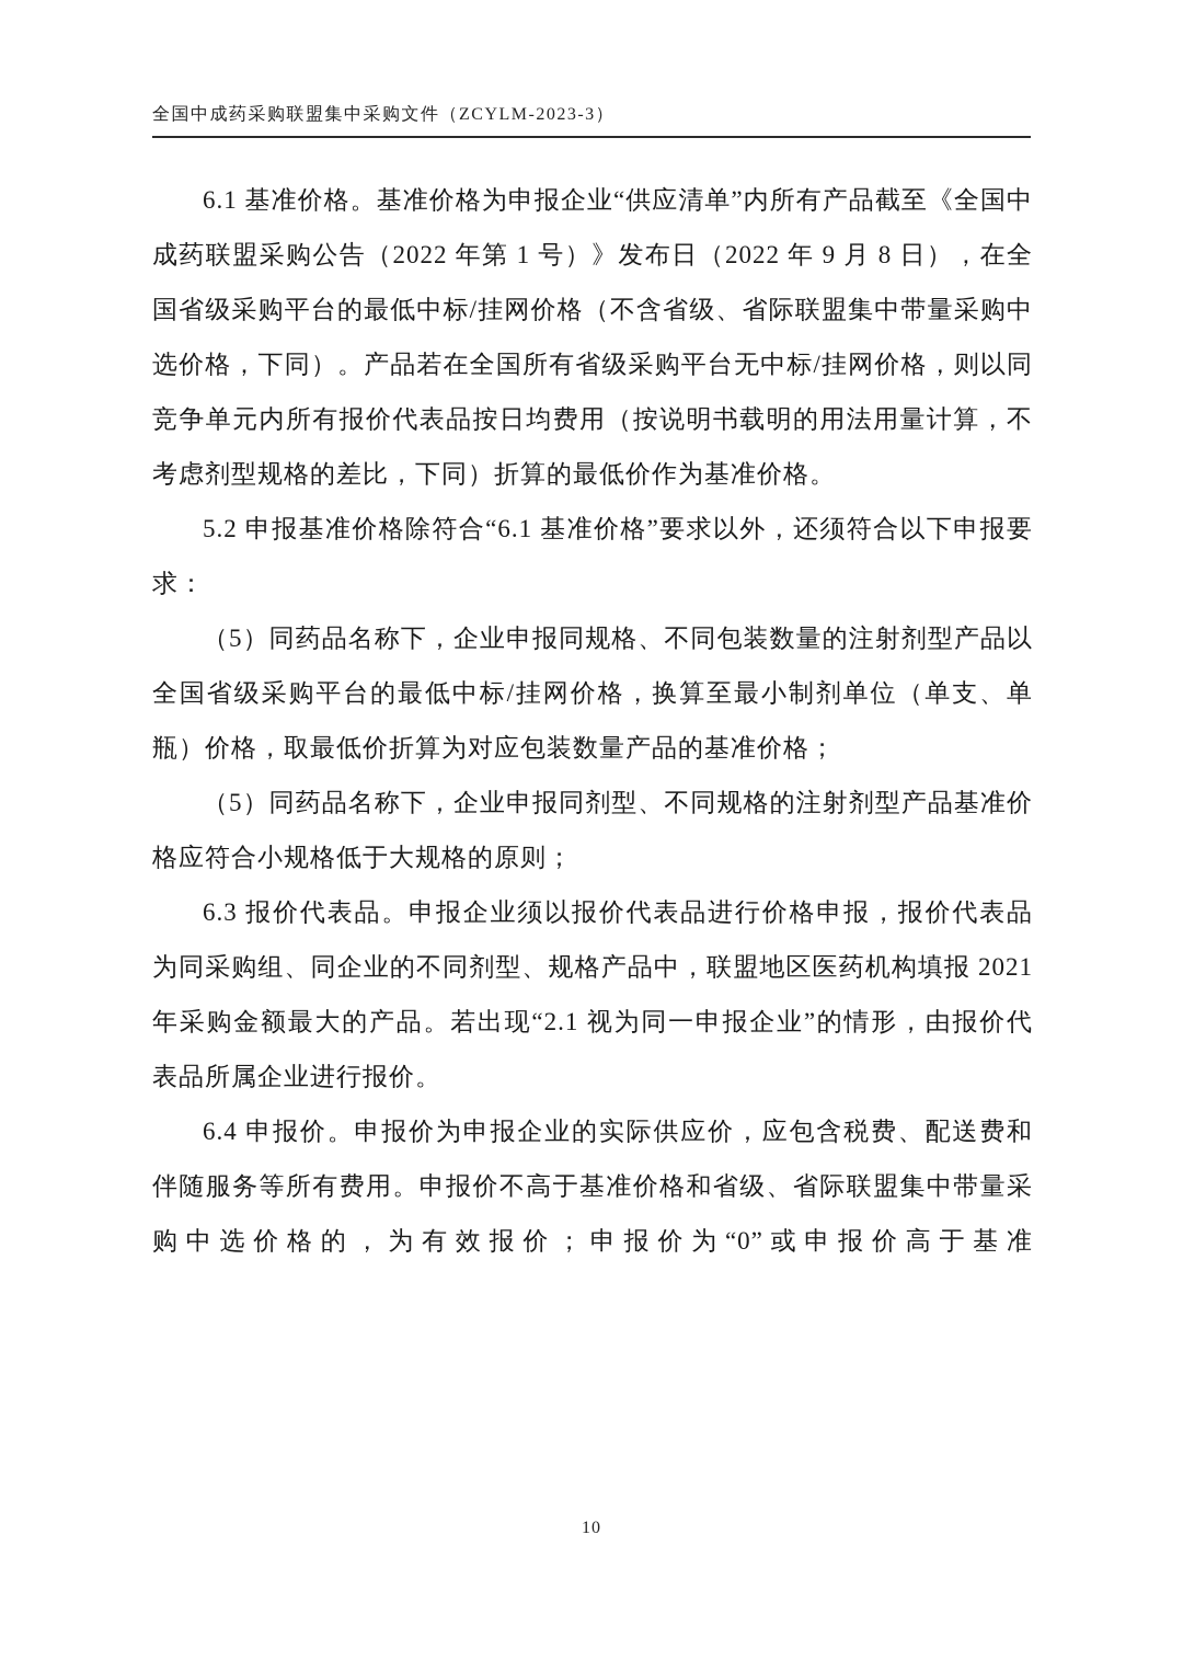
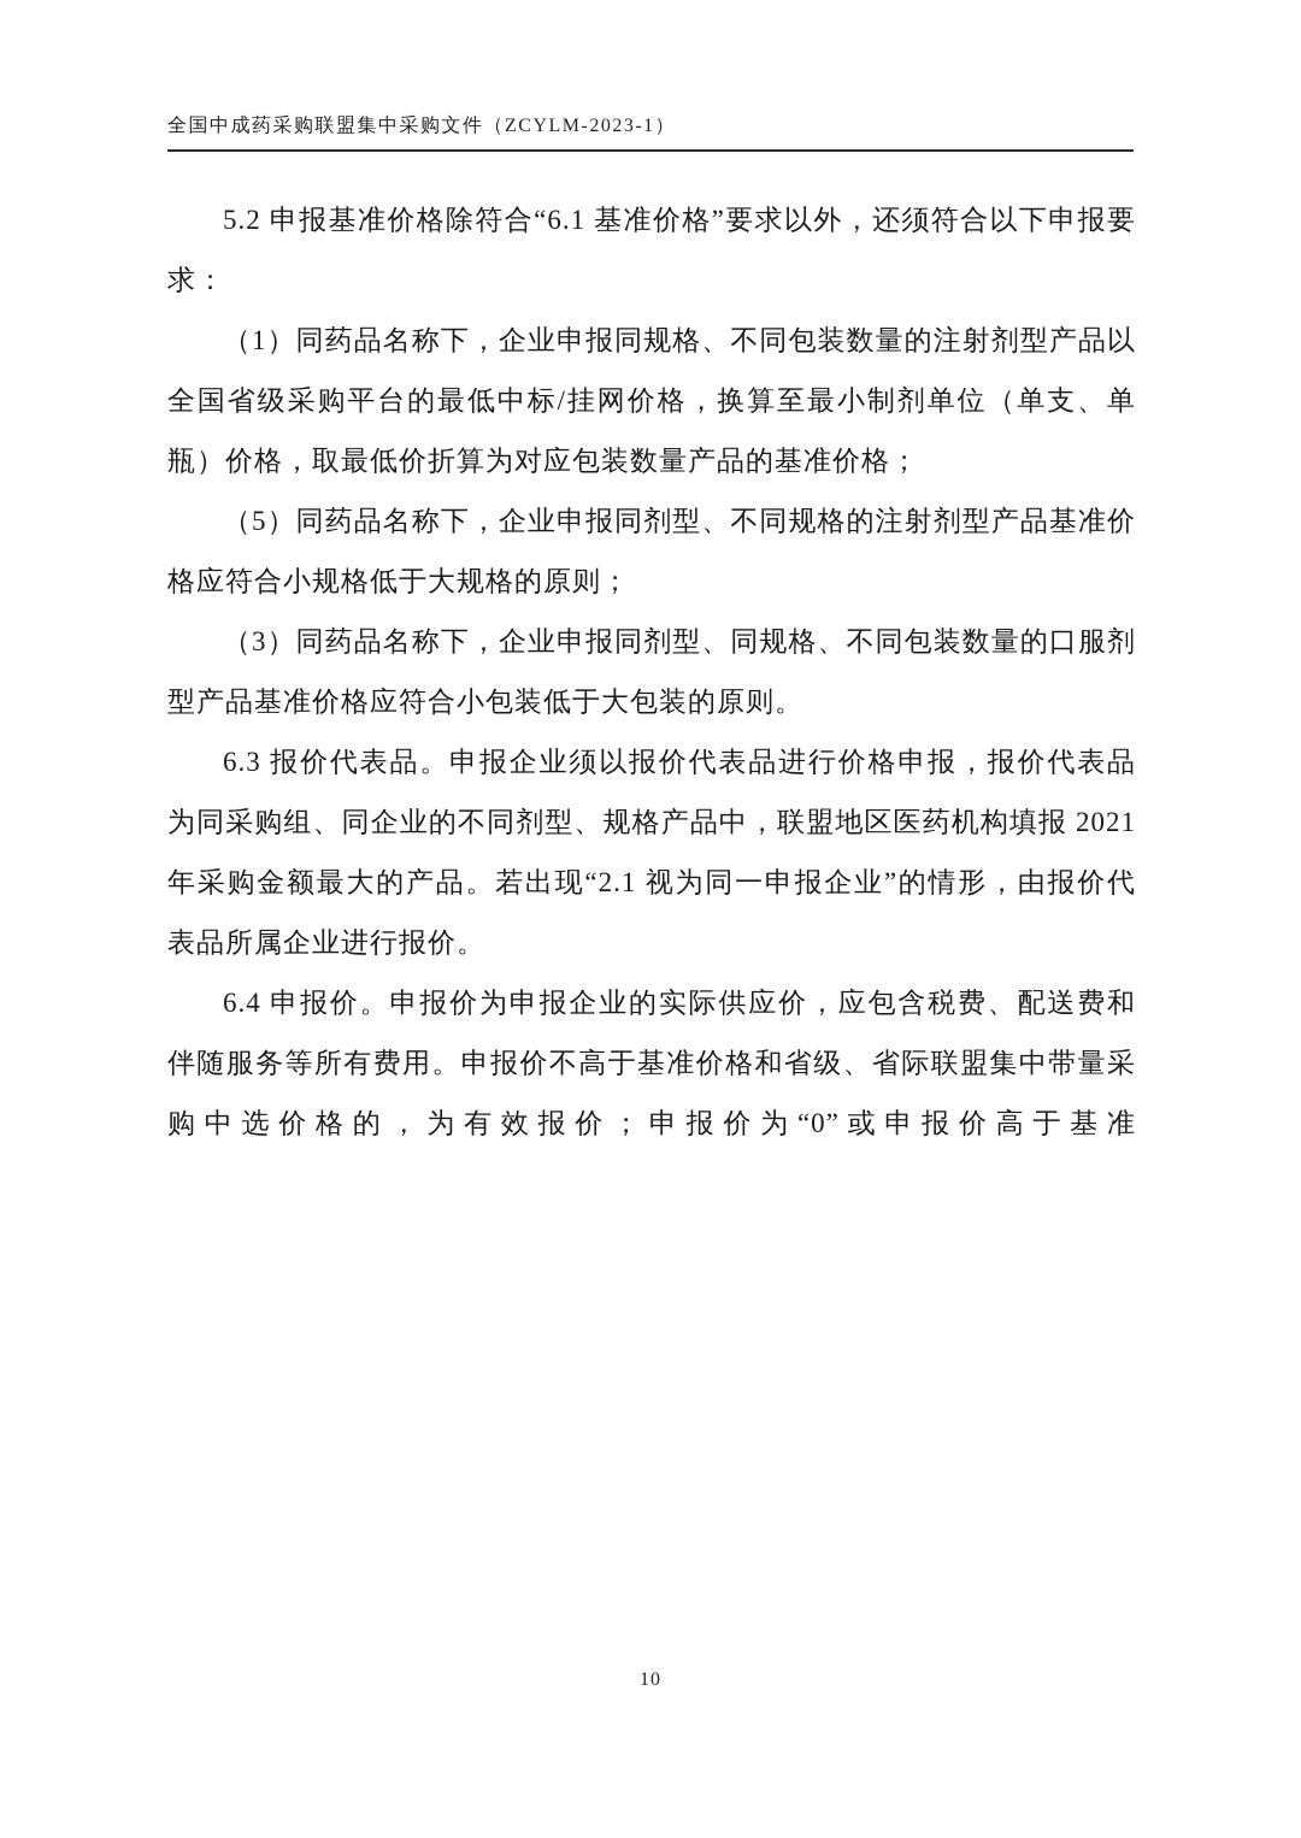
- 全国中成药采购联盟集中采购文件（ZCYLM-2023-3）
+ 全国中成药采购联盟集中采购文件（ZCYLM-2023-1）
- 6.1 基准价格。基准价格为申报企业“供应清单”内所有产品截至《全国中成药联盟采购公告（2022 年第 1 号）》发布日（2022 年 9 月 8 日），在全国省级采购平台的最低中标/挂网价格（不含省级、省际联盟集中带量采购中选价格，下同）。产品若在全国所有省级采购平台无中标/挂网价格，则以同竞争单元内所有报价代表品按日均费用（按说明书载明的用法用量计算，不考虑剂型规格的差比，下同）折算的最低价作为基准价格。
  5.2 申报基准价格除符合“6.1 基准价格”要求以外，还须符合以下申报要求：
- （5）同药品名称下，企业申报同规格、不同包装数量的注射剂型产品以全国省级采购平台的最低中标/挂网价格，换算至最小制剂单位（单支、单瓶）价格，取最低价折算为对应包装数量产品的基准价格；
+ （1）同药品名称下，企业申报同规格、不同包装数量的注射剂型产品以全国省级采购平台的最低中标/挂网价格，换算至最小制剂单位（单支、单瓶）价格，取最低价折算为对应包装数量产品的基准价格；
  （5）同药品名称下，企业申报同剂型、不同规格的注射剂型产品基准价格应符合小规格低于大规格的原则；
+ （3）同药品名称下，企业申报同剂型、同规格、不同包装数量的口服剂型产品基准价格应符合小包装低于大包装的原则。
  6.3 报价代表品。申报企业须以报价代表品进行价格申报，报价代表品为同采购组、同企业的不同剂型、规格产品中，联盟地区医药机构填报 2021 年采购金额最大的产品。若出现“2.1 视为同一申报企业”的情形，由报价代表品所属企业进行报价。
  6.4 申报价。申报价为申报企业的实际供应价，应包含税费、配送费和伴随服务等所有费用。申报价不高于基准价格和省级、省际联盟集中带量采购中选价格的，为有效报价；申报价为“0”或申报价高于基准
  10
